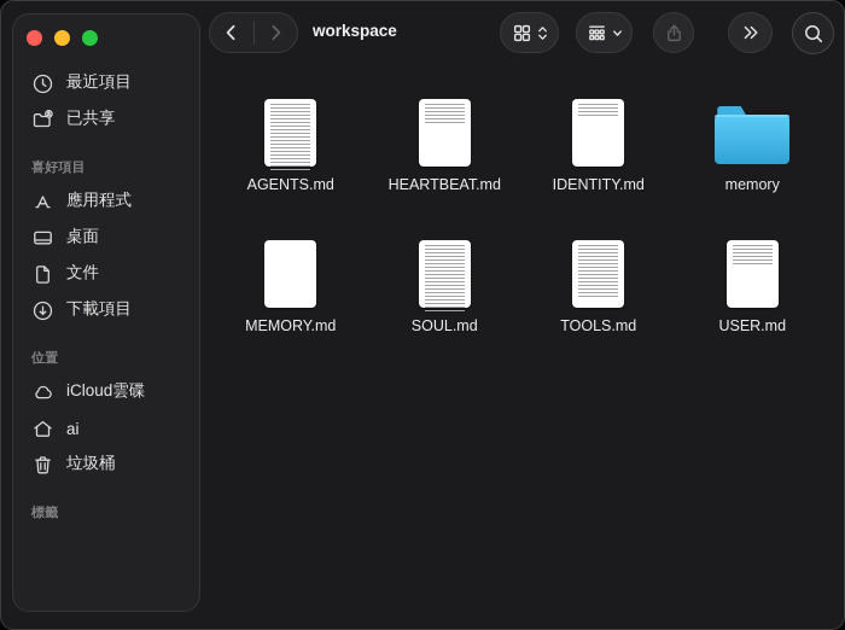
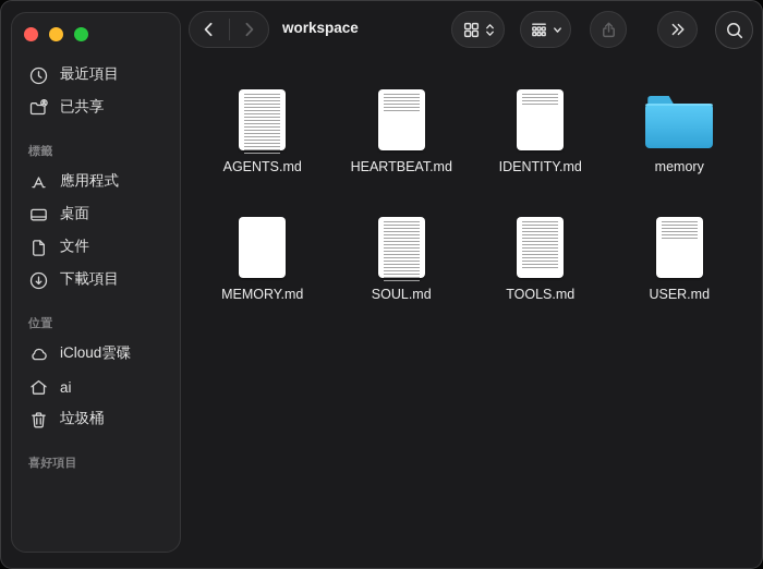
  最近項目
  已共享
- 喜好項目
+ 標籤
  應用程式
  桌面
  文件
  下載項目
  位置
  iCloud雲碟
  ai
  垃圾桶
- 標籤
+ 喜好項目
  workspace
  AGENTS.md
  HEARTBEAT.md
  IDENTITY.md
  memory
  MEMORY.md
  SOUL.md
  TOOLS.md
  USER.md
